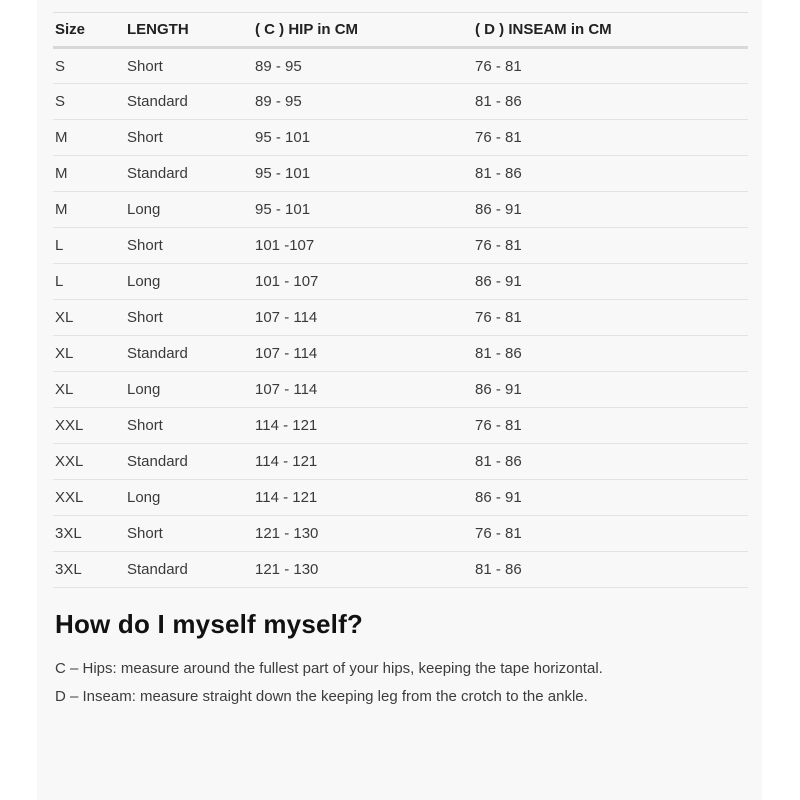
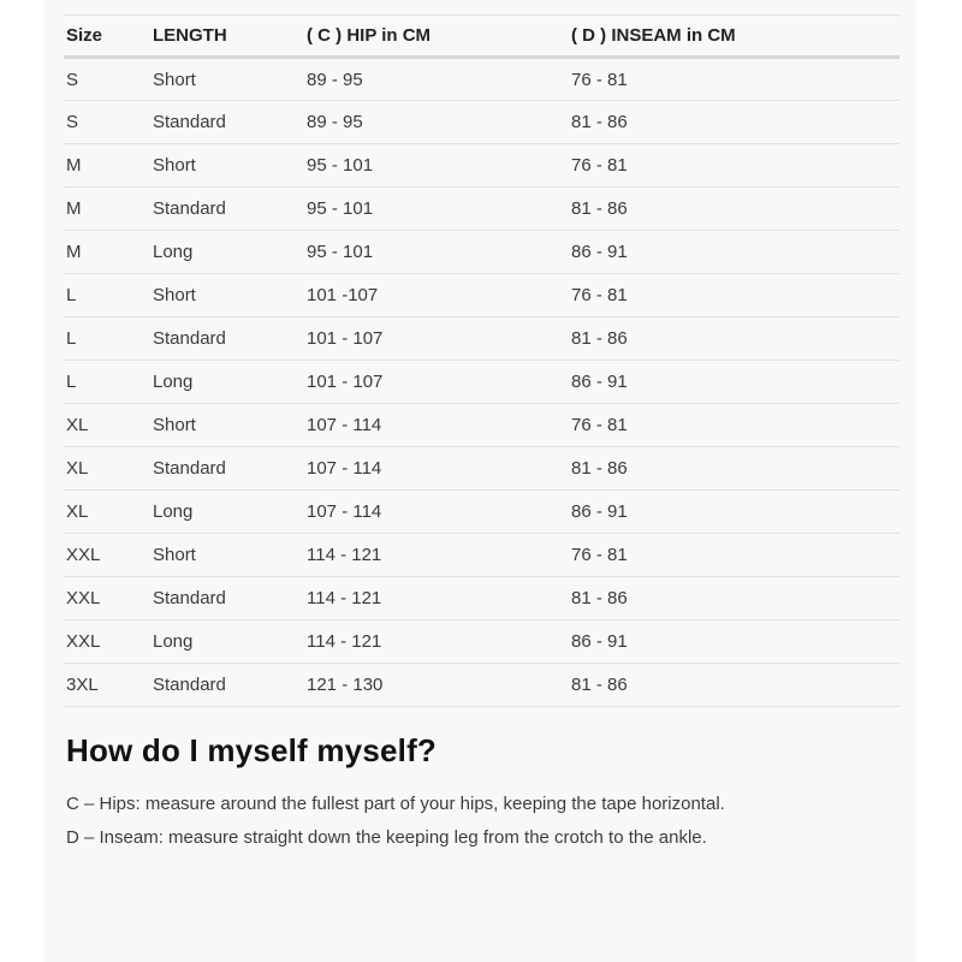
  Size	LENGTH	( C ) HIP in CM	( D ) INSEAM in CM
  S	Short	89 - 95	76 - 81
  S	Standard	89 - 95	81 - 86
  M	Short	95 - 101	76 - 81
  M	Standard	95 - 101	81 - 86
  M	Long	95 - 101	86 - 91
  L	Short	101 -107	76 - 81
+ L	Standard	101 - 107	81 - 86
  L	Long	101 - 107	86 - 91
  XL	Short	107 - 114	76 - 81
  XL	Standard	107 - 114	81 - 86
  XL	Long	107 - 114	86 - 91
  XXL	Short	114 - 121	76 - 81
  XXL	Standard	114 - 121	81 - 86
  XXL	Long	114 - 121	86 - 91
- 3XL	Short	121 - 130	76 - 81
  3XL	Standard	121 - 130	81 - 86
  How do I myself myself?
  C – Hips: measure around the fullest part of your hips, keeping the tape horizontal.
  D – Inseam: measure straight down the keeping leg from the crotch to the ankle.
